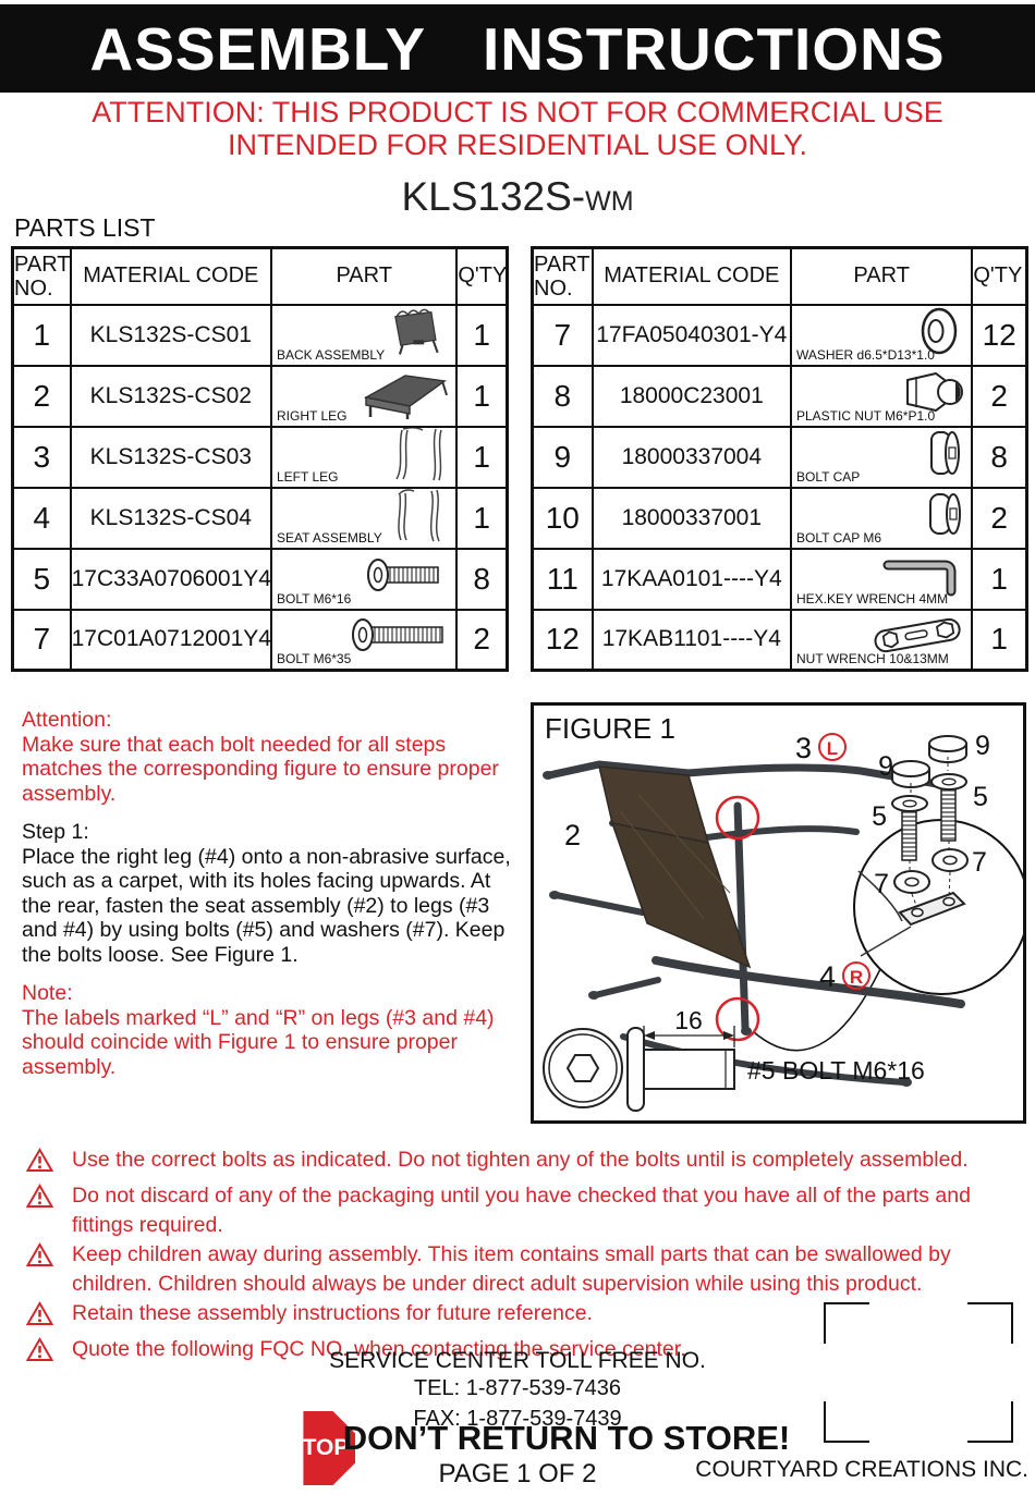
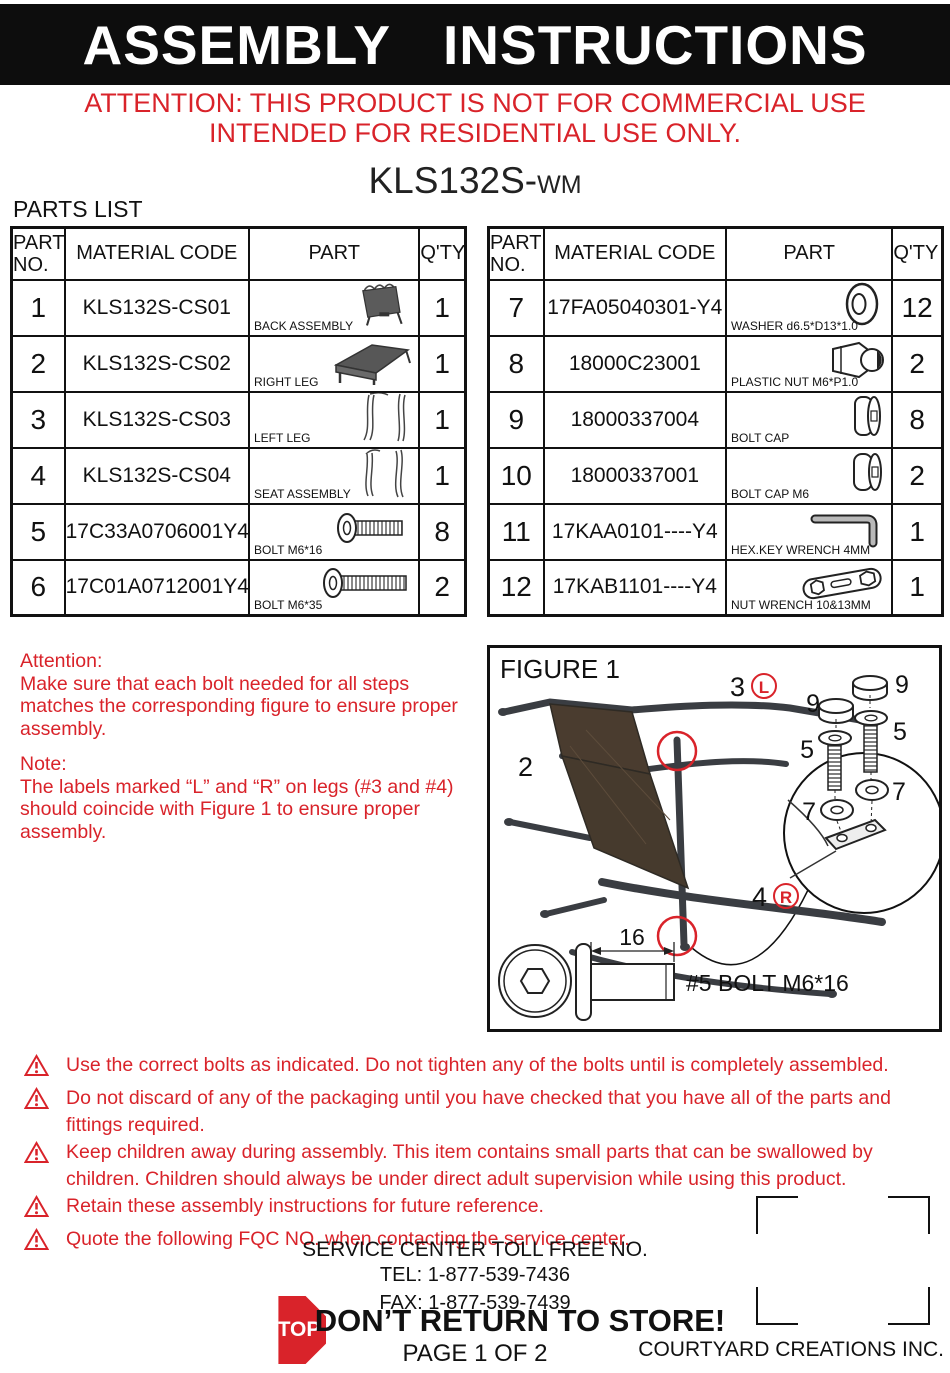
  ASSEMBLY
  INSTRUCTIONS
  ATTENTION: THIS PRODUCT IS NOT FOR COMMERCIAL USE
  INTENDED FOR RESIDENTIAL USE ONLY.
  KLS132S-WM
  PARTS LIST
  PARTNO.	MATERIAL CODE	PART	Q'TY
  1	KLS132S-CS01	BACK ASSEMBLY	1
  2	KLS132S-CS02	RIGHT LEG	1
  3	KLS132S-CS03	LEFT LEG	1
  4	KLS132S-CS04	SEAT ASSEMBLY	1
  5	17C33A0706001Y4	BOLT M6*16	8
- 7	17C01A0712001Y4	BOLT M6*35	2
+ 6	17C01A0712001Y4	BOLT M6*35	2
  PARTNO.	MATERIAL CODE	PART	Q'TY
  7	17FA05040301-Y4	WASHER d6.5*D13*1.0	12
  8	18000C23001	PLASTIC NUT M6*P1.0	2
  9	18000337004	BOLT CAP	8
  10	18000337001	BOLT CAP M6	2
  11	17KAA0101----Y4	HEX.KEY WRENCH 4MM	1
  12	17KAB1101----Y4	NUT WRENCH 10&13MM	1
  Attention:
  Make sure that each bolt needed for all steps matches the corresponding figure to ensure proper assembly.
- Step 1:
- Place the right leg (#4) onto a non-abrasive surface, such as a carpet, with its holes facing upwards. At the rear, fasten the seat assembly (#2) to legs (#3 and #4) by using bolts (#5) and washers (#7). Keep the bolts loose. See Figure 1.
  Note:
  The labels marked “L” and “R” on legs (#3 and #4) should coincide with Figure 1 to ensure proper assembly.
  FIGURE 1
  2
  3
  L
  4
  R
  9
  9
  5
  5
  7
  7
  16
  #5 BOLT M6*16
  Use the correct bolts as indicated. Do not tighten any of the bolts until is completely assembled.
  Do not discard of any of the packaging until you have checked that you have all of the parts and fittings required.
  Keep children away during assembly. This item contains small parts that can be swallowed by children. Children should always be under direct adult supervision while using this product.
  Retain these assembly instructions for future reference.
  Quote the following FQC NO. when contacting the service center.
  SERVICE CENTER TOLL FREE NO.
  TEL: 1-877-539-7436
  FAX: 1-877-539-7439
  TOP
  DON’T RETURN TO STORE!
  PAGE 1 OF 2
  COURTYARD CREATIONS INC.
